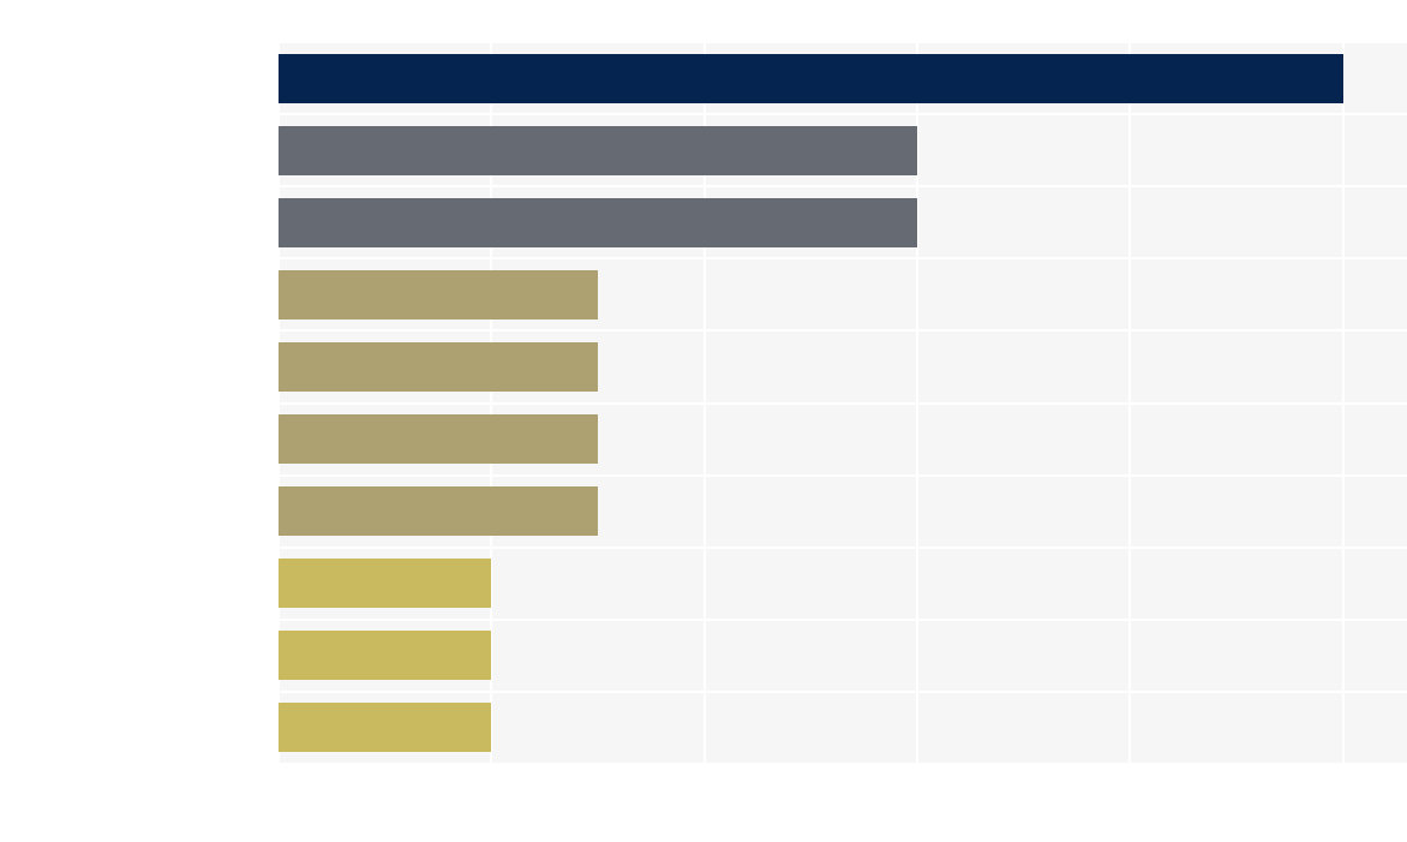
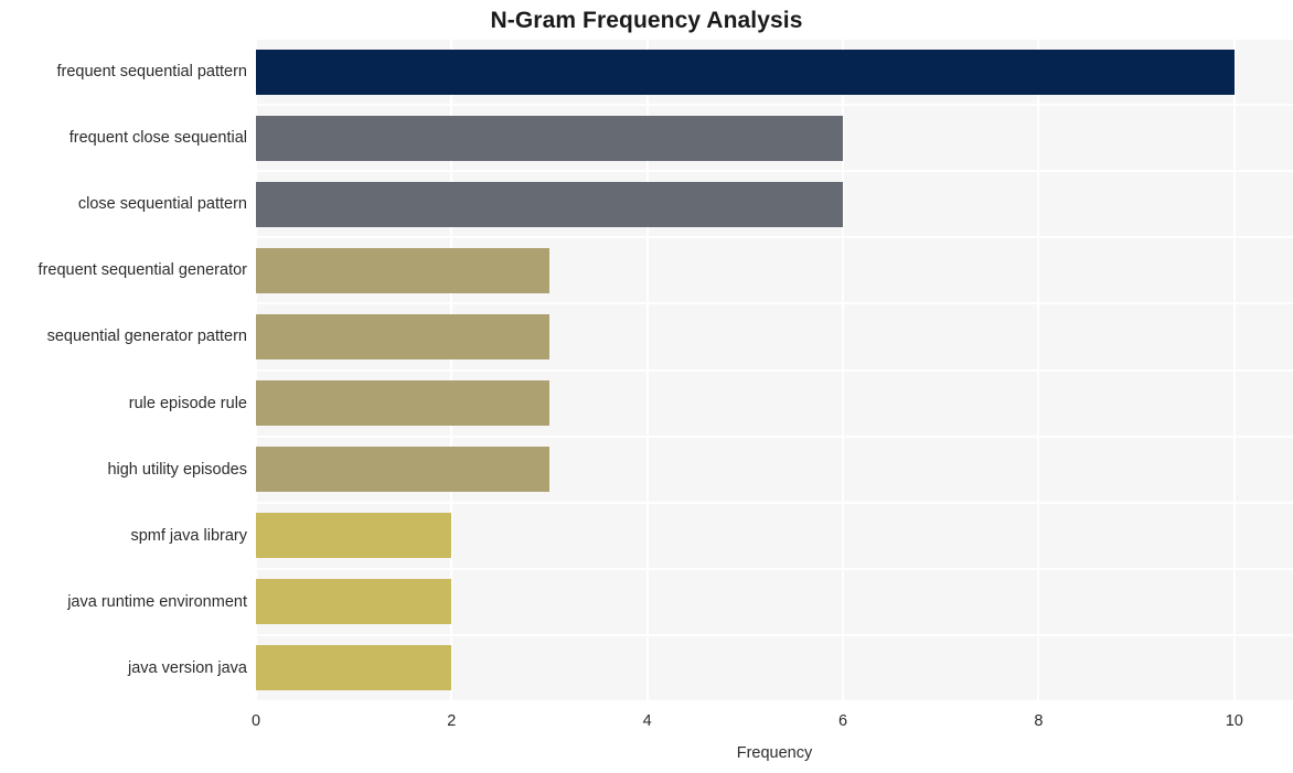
+ N-Gram Frequency Analysis
+ frequent sequential pattern
+ frequent close sequential
+ close sequential pattern
+ frequent sequential generator
+ sequential generator pattern
+ rule episode rule
+ high utility episodes
+ spmf java library
+ java runtime environment
+ java version java
+ 0
+ 2
+ 4
+ 6
+ 8
+ 10
+ Frequency
